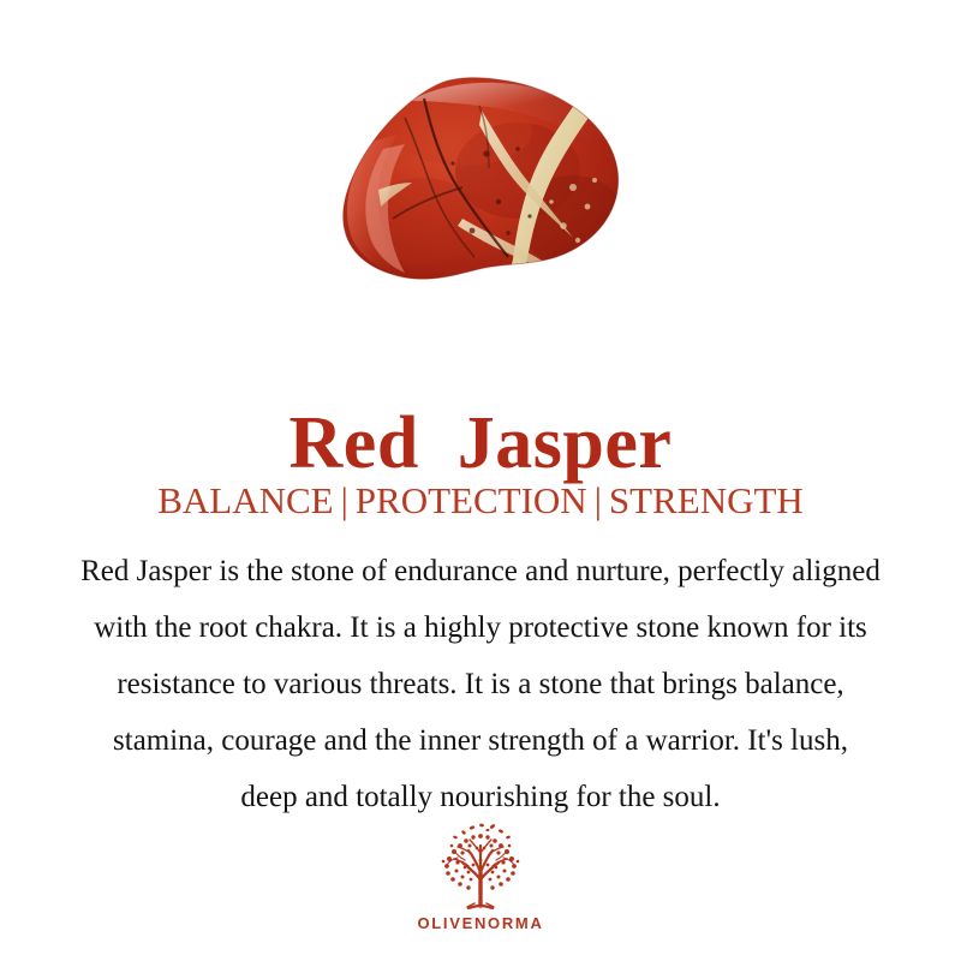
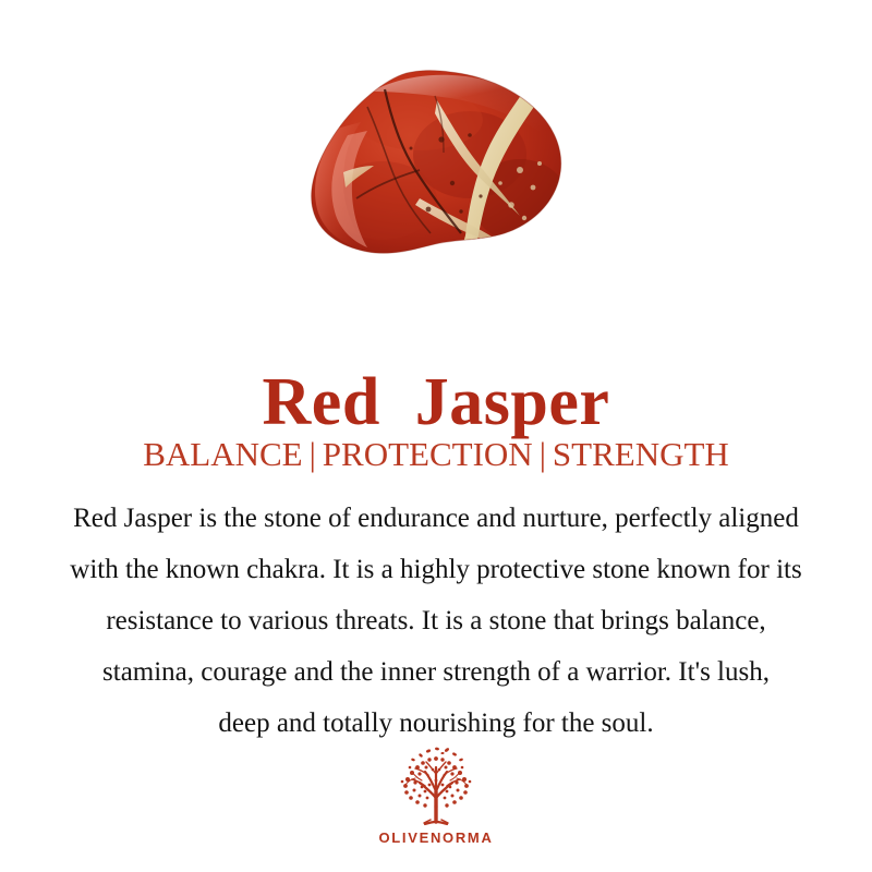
  Red Jasper
  BALANCE | PROTECTION | STRENGTH
  Red Jasper is the stone of endurance and nurture, perfectly aligned
- with the root chakra. It is a highly protective stone known for its
+ with the known chakra. It is a highly protective stone known for its
  resistance to various threats. It is a stone that brings balance,
  stamina, courage and the inner strength of a warrior. It's lush,
  deep and totally nourishing for the soul.
  OLIVENORMA
